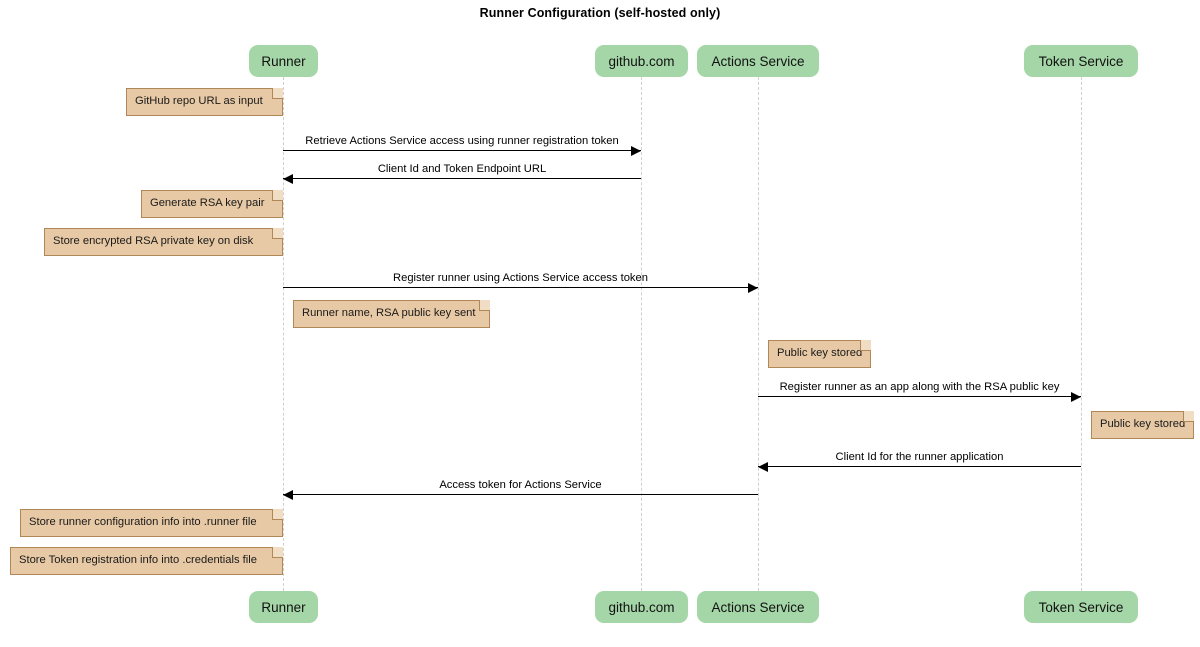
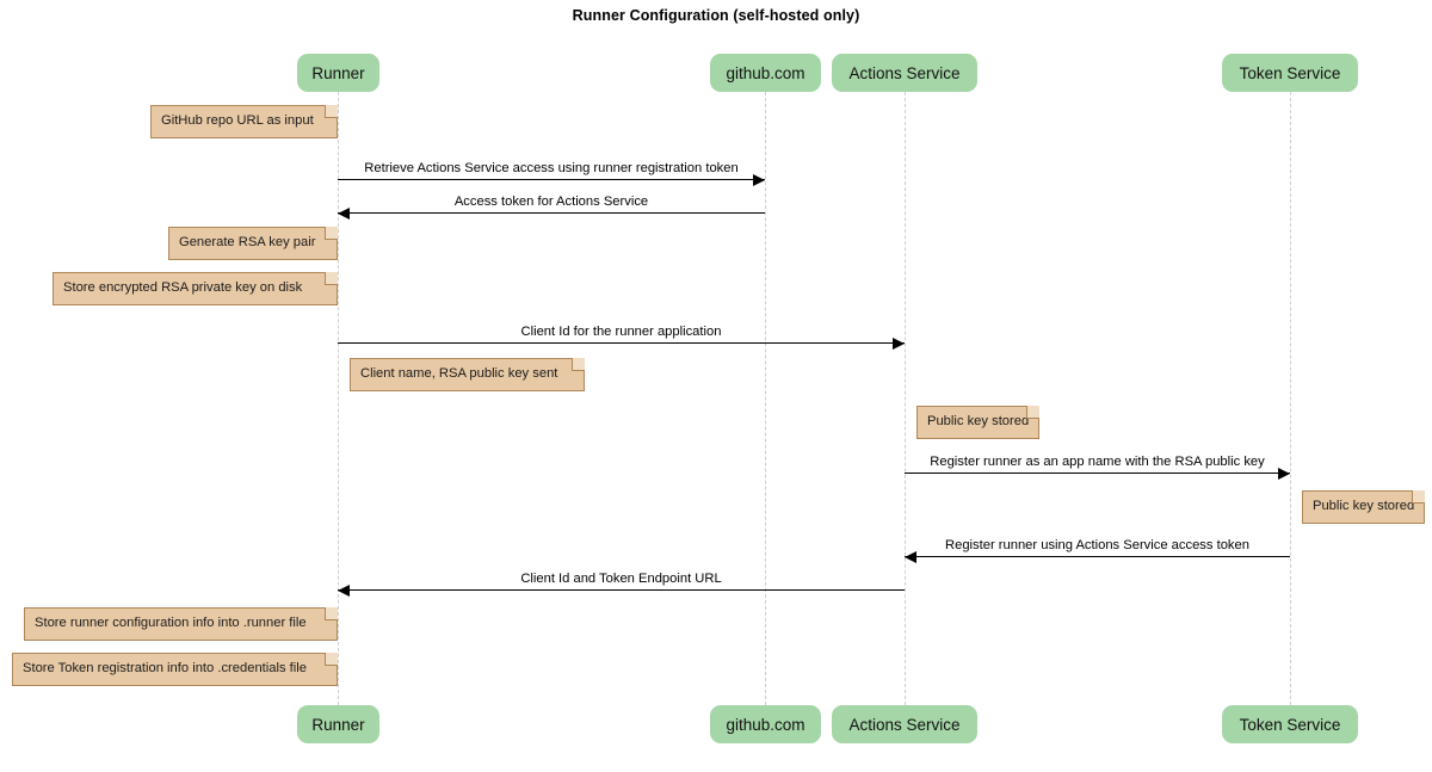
  Runner Configuration (self-hosted only)
  Runner
  github.com
  Actions Service
  Token Service
  Runner
  github.com
  Actions Service
  Token Service
  Retrieve Actions Service access using runner registration token
- Client Id and Token Endpoint URL
+ Access token for Actions Service
- Register runner using Actions Service access token
+ Client Id for the runner application
- Register runner as an app along with the RSA public key
+ Register runner as an app name with the RSA public key
- Client Id for the runner application
+ Register runner using Actions Service access token
- Access token for Actions Service
+ Client Id and Token Endpoint URL
  GitHub repo URL as input
  Generate RSA key pair
  Store encrypted RSA private key on disk
- Runner name, RSA public key sent
+ Client name, RSA public key sent
  Public key stored
  Public key stored
  Store runner configuration info into .runner file
  Store Token registration info into .credentials file
